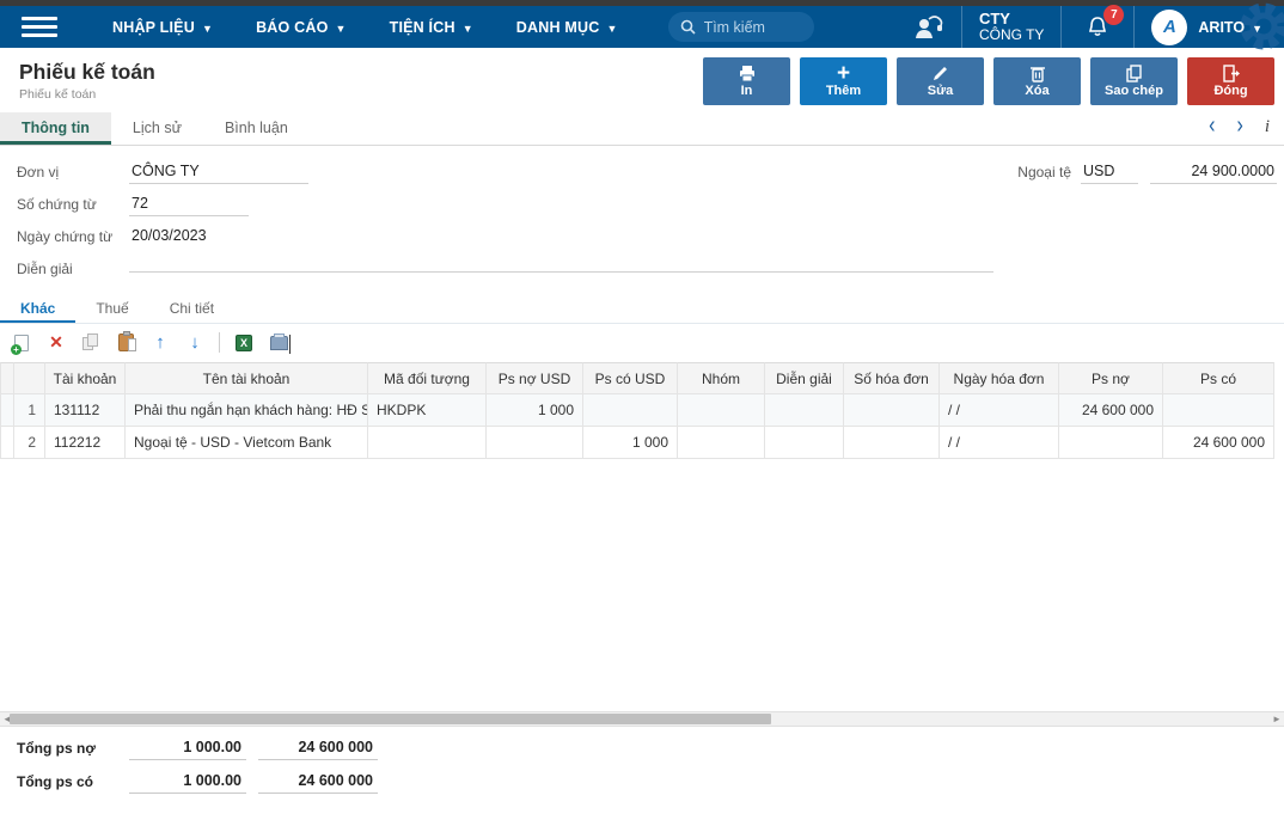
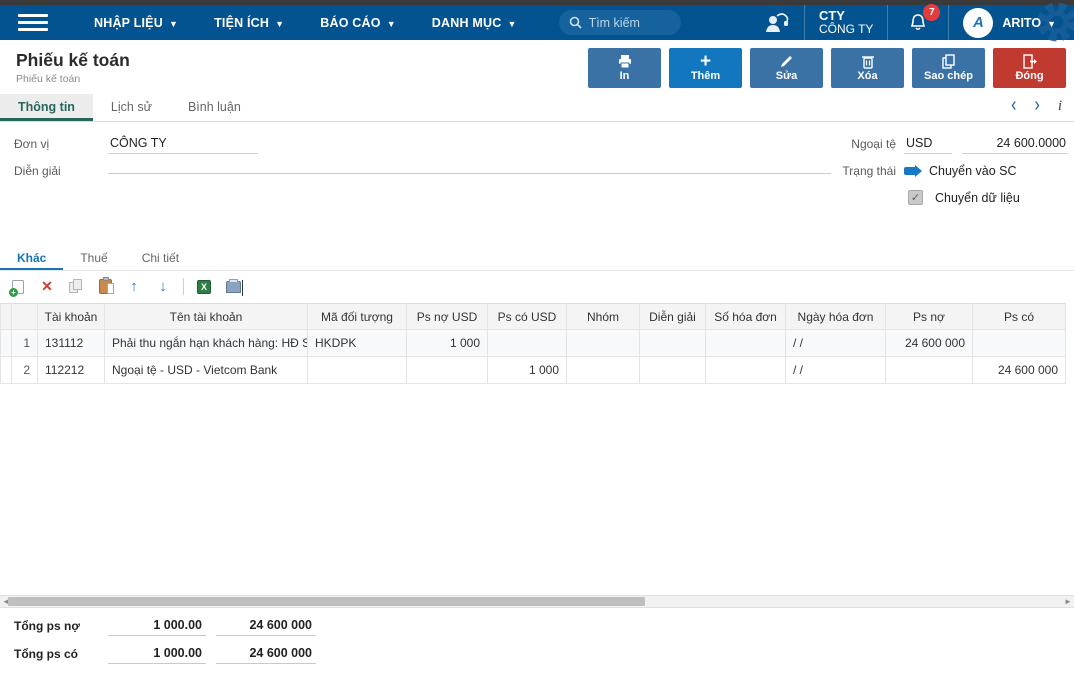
  NHẬP LIỆU
  ▼
- BÁO CÁO
+ TIỆN ÍCH
  ▼
- TIỆN ÍCH
+ BÁO CÁO
  ▼
  DANH MỤC
  ▼
  Tìm kiếm
  CTY
  CÔNG TY
  7
  A
  ARITO
  ▼
  Phiếu kế toán
  Phiếu kế toán
  In
  +
  Thêm
  Sửa
  Xóa
  Sao chép
  Đóng
  Thông tin
  Lịch sử
  Bình luận
  ‹
  ›
  i
  Đơn vị
  CÔNG TY
- Số chứng từ
- 72
- Ngày chứng từ
- 20/03/2023
  Diễn giải
  Ngoại tệ
  USD
- 24 900.0000
+ 24 600.0000
+ Trạng thái
+ Chuyển vào SC
+ ✓
+ Chuyển dữ liệu
  Khác
  Thuế
  Chi tiết
  +
  ✕
  ↑
  ↓
  X
  Tài khoản
  Tên tài khoản
  Mã đối tượng
  Ps nợ USD
  Ps có USD
  Nhóm
  Diễn giải
  Số hóa đơn
  Ngày hóa đơn
  Ps nợ
  Ps có
  1
  131112
  Phải thu ngắn hạn khách hàng: HĐ S
  HKDPK
  1 000
  / /
  24 600 000
  2
  112212
  Ngoại tệ - USD - Vietcom Bank
  1 000
  / /
  24 600 000
  ◄
  ►
  Tổng ps nợ
  1 000.00
  24 600 000
  Tổng ps có
  1 000.00
  24 600 000
